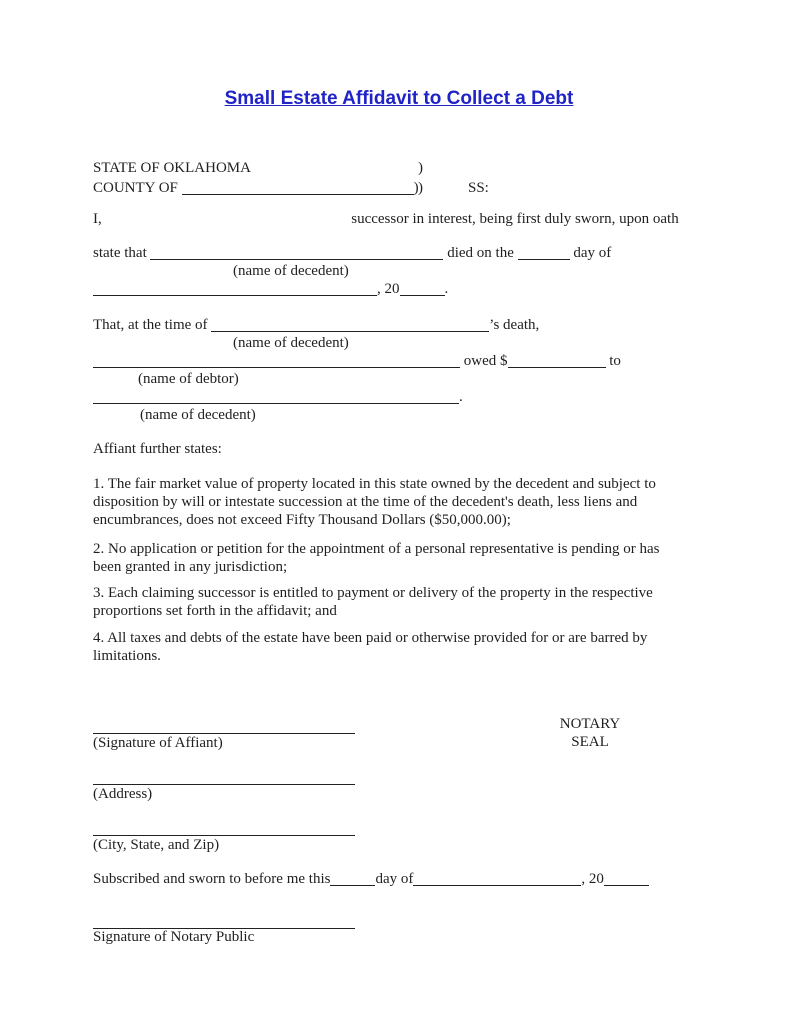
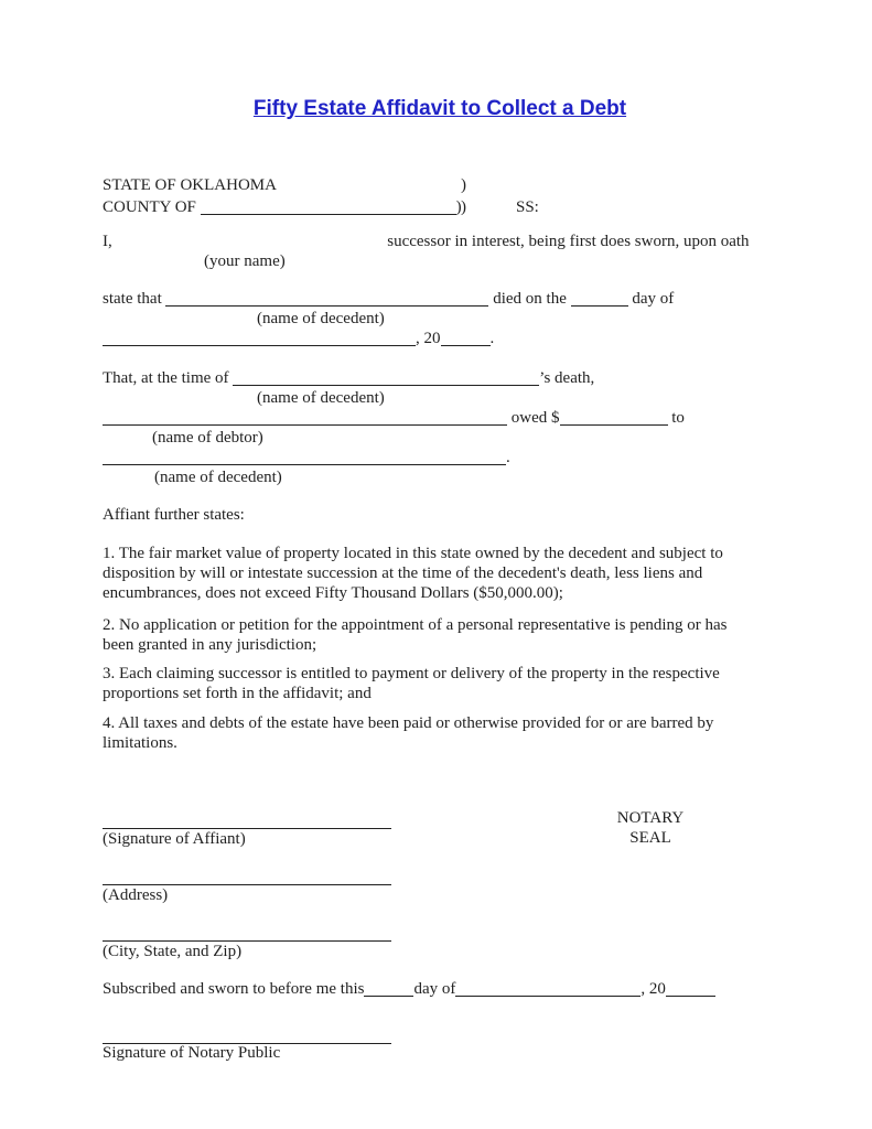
- Small Estate Affidavit to Collect a Debt
+ Fifty Estate Affidavit to Collect a Debt
  STATE OF OKLAHOMA
  )
  )
  SS:
  COUNTY OF )
- I, successor in interest, being first duly sworn, upon oath
+ I, successor in interest, being first does sworn, upon oath
+ (your name)
  state that died on the day of
  (name of decedent)
  , 20 .
  That, at the time of ’s death,
  (name of decedent)
  owed $ to
  (name of debtor)
  .
  (name of decedent)
  Affiant further states:
  1. The fair market value of property located in this state owned by the decedent and subject to
  disposition by will or intestate succession at the time of the decedent's death, less liens and
  encumbrances, does not exceed Fifty Thousand Dollars ($50,000.00);
  2. No application or petition for the appointment of a personal representative is pending or has
  been granted in any jurisdiction;
  3. Each claiming successor is entitled to payment or delivery of the property in the respective
  proportions set forth in the affidavit; and
  4. All taxes and debts of the estate have been paid or otherwise provided for or are barred by
  limitations.
  (Signature of Affiant)
  NOTARY
  SEAL
  (Address)
  (City, State, and Zip)
  Subscribed and sworn to before me this day of , 20
  Signature of Notary Public
